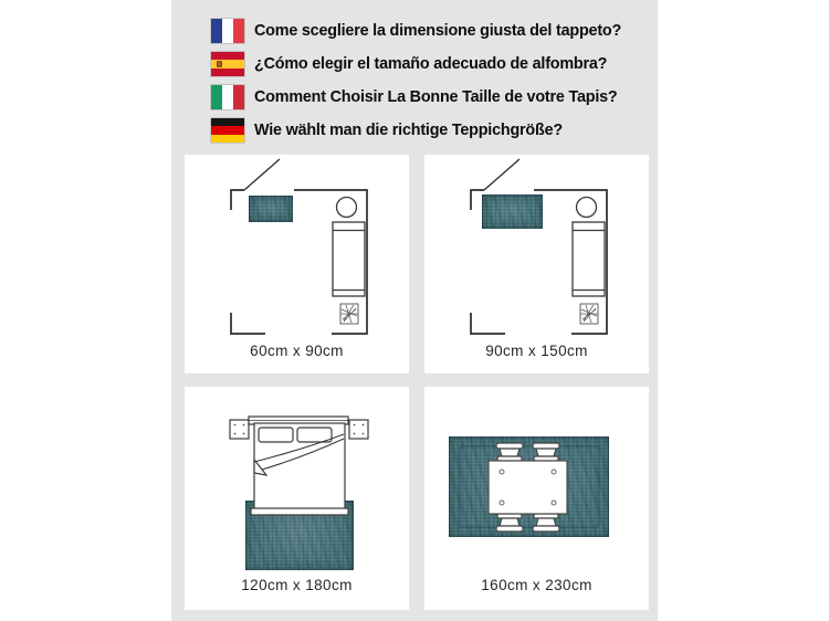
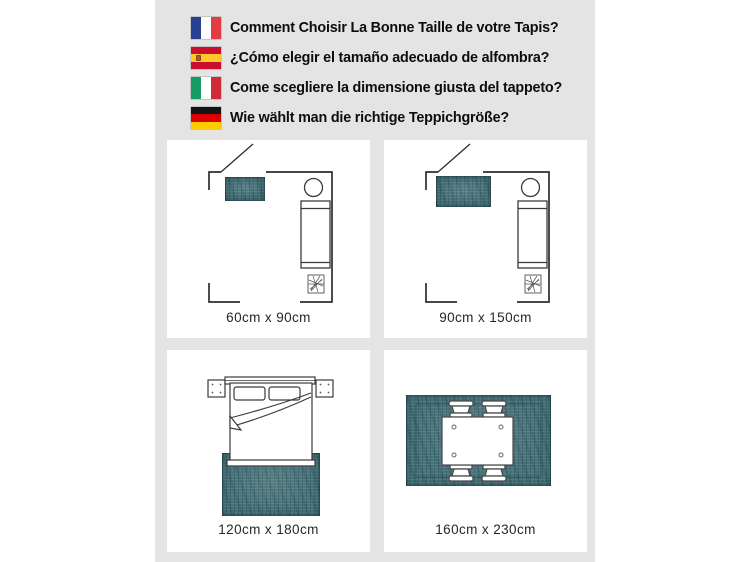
- Come scegliere la dimensione giusta del tappeto?
+ Comment Choisir La Bonne Taille de votre Tapis?
  ¿Cómo elegir el tamaño adecuado de alfombra?
- Comment Choisir La Bonne Taille de votre Tapis?
+ Come scegliere la dimensione giusta del tappeto?
  Wie wählt man die richtige Teppichgröße?
  60cm x 90cm
  90cm x 150cm
  120cm x 180cm
  160cm x 230cm
